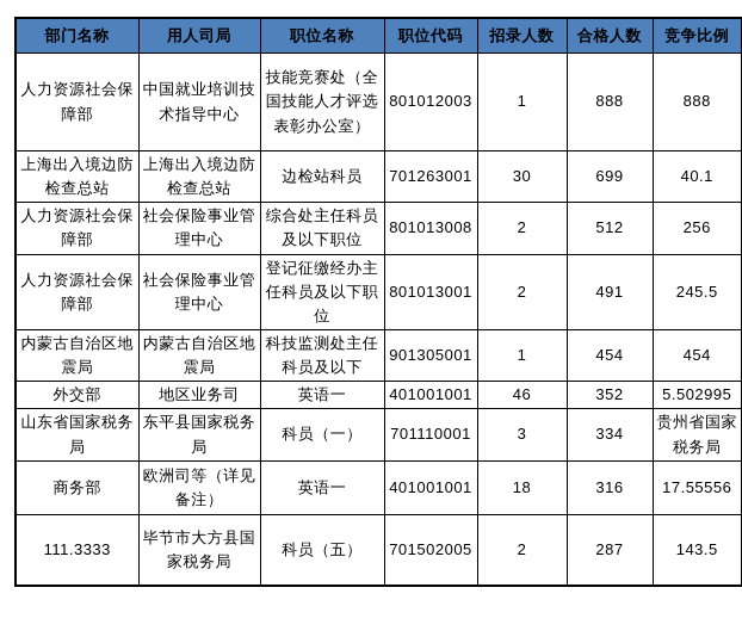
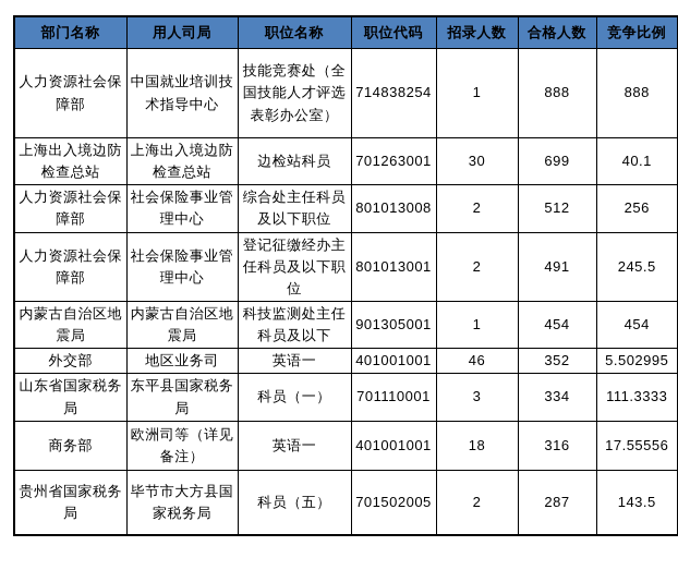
  部门名称	用人司局	职位名称	职位代码	招录人数	合格人数	竞争比例
- 人力资源社会保障部	中国就业培训技术指导中心	技能竞赛处（全国技能人才评选表彰办公室）	801012003	1	888	888
+ 人力资源社会保障部	中国就业培训技术指导中心	技能竞赛处（全国技能人才评选表彰办公室）	714838254	1	888	888
  上海出入境边防检查总站	上海出入境边防检查总站	边检站科员	701263001	30	699	40.1
  人力资源社会保障部	社会保险事业管理中心	综合处主任科员及以下职位	801013008	2	512	256
  人力资源社会保障部	社会保险事业管理中心	登记征缴经办主任科员及以下职位	801013001	2	491	245.5
  内蒙古自治区地震局	内蒙古自治区地震局	科技监测处主任科员及以下	901305001	1	454	454
  外交部	地区业务司	英语一	401001001	46	352	5.502995
- 山东省国家税务局	东平县国家税务局	科员（一）	701110001	3	334	贵州省国家税务局
+ 山东省国家税务局	东平县国家税务局	科员（一）	701110001	3	334	111.3333
  商务部	欧洲司等（详见备注）	英语一	401001001	18	316	17.55556
- 111.3333	毕节市大方县国家税务局	科员（五）	701502005	2	287	143.5
+ 贵州省国家税务局	毕节市大方县国家税务局	科员（五）	701502005	2	287	143.5
